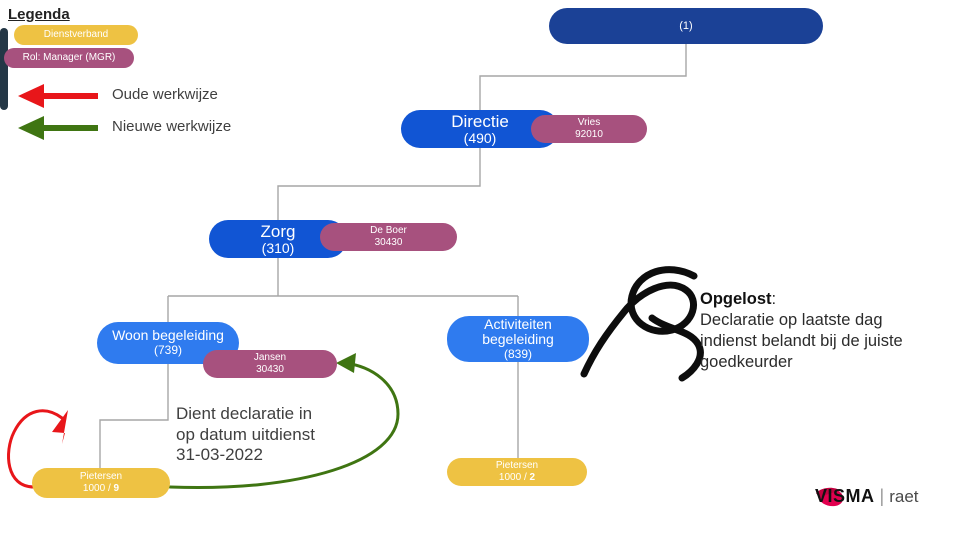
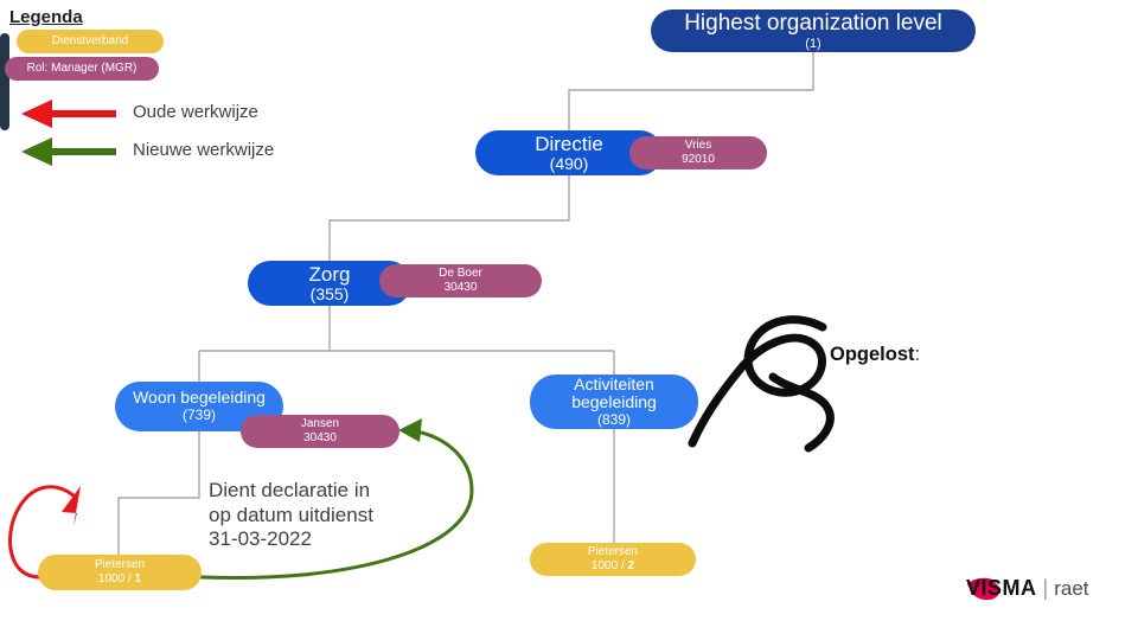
  Legenda
  Dienstverband
  Rol: Manager (MGR)
  Oude werkwijze
  Nieuwe werkwijze
+ Highest organization level
  (1)
  Directie
  (490)
  Vries
  92010
  Zorg
- (310)
+ (355)
  De Boer
  30430
  Woon begeleiding
  (739)
  Jansen
  30430
  Activiteiten
  begeleiding
  (839)
  Pietersen
- 1000 / 9
+ 1000 / 1
  Pietersen
  1000 / 2
  Dient declaratie in
  op datum uitdienst
  31-03-2022
  Opgelost:
- Declaratie op laatste dag
- indienst belandt bij de juiste
- goedkeurder
  VISMA
  |
  raet
